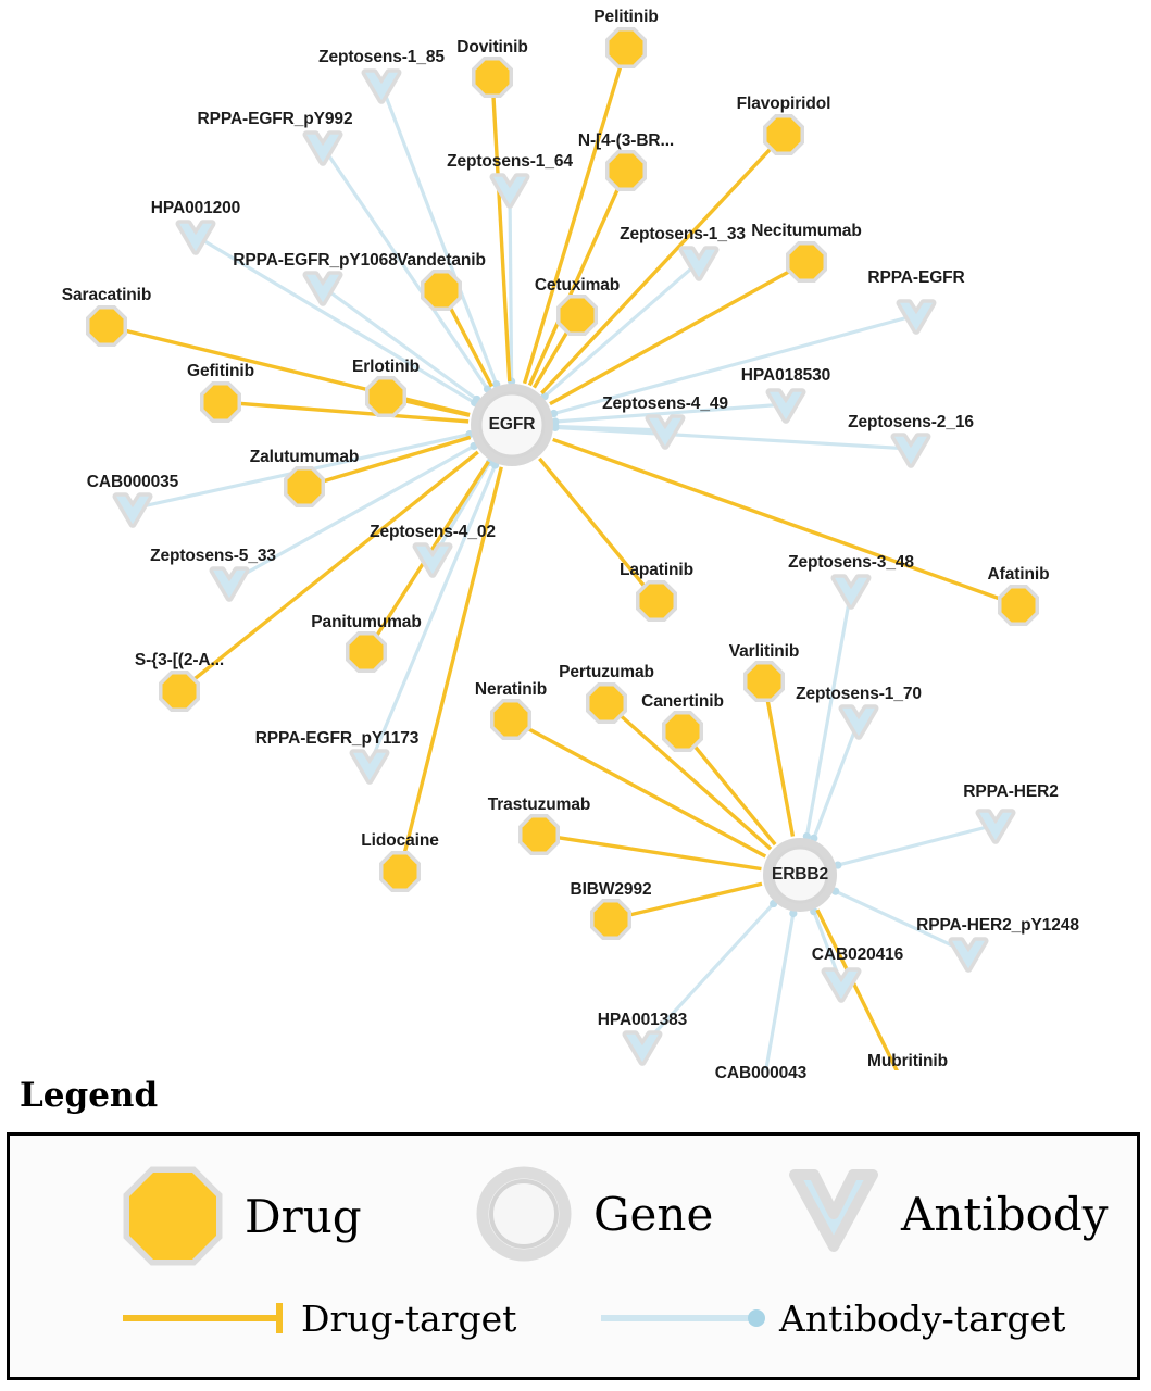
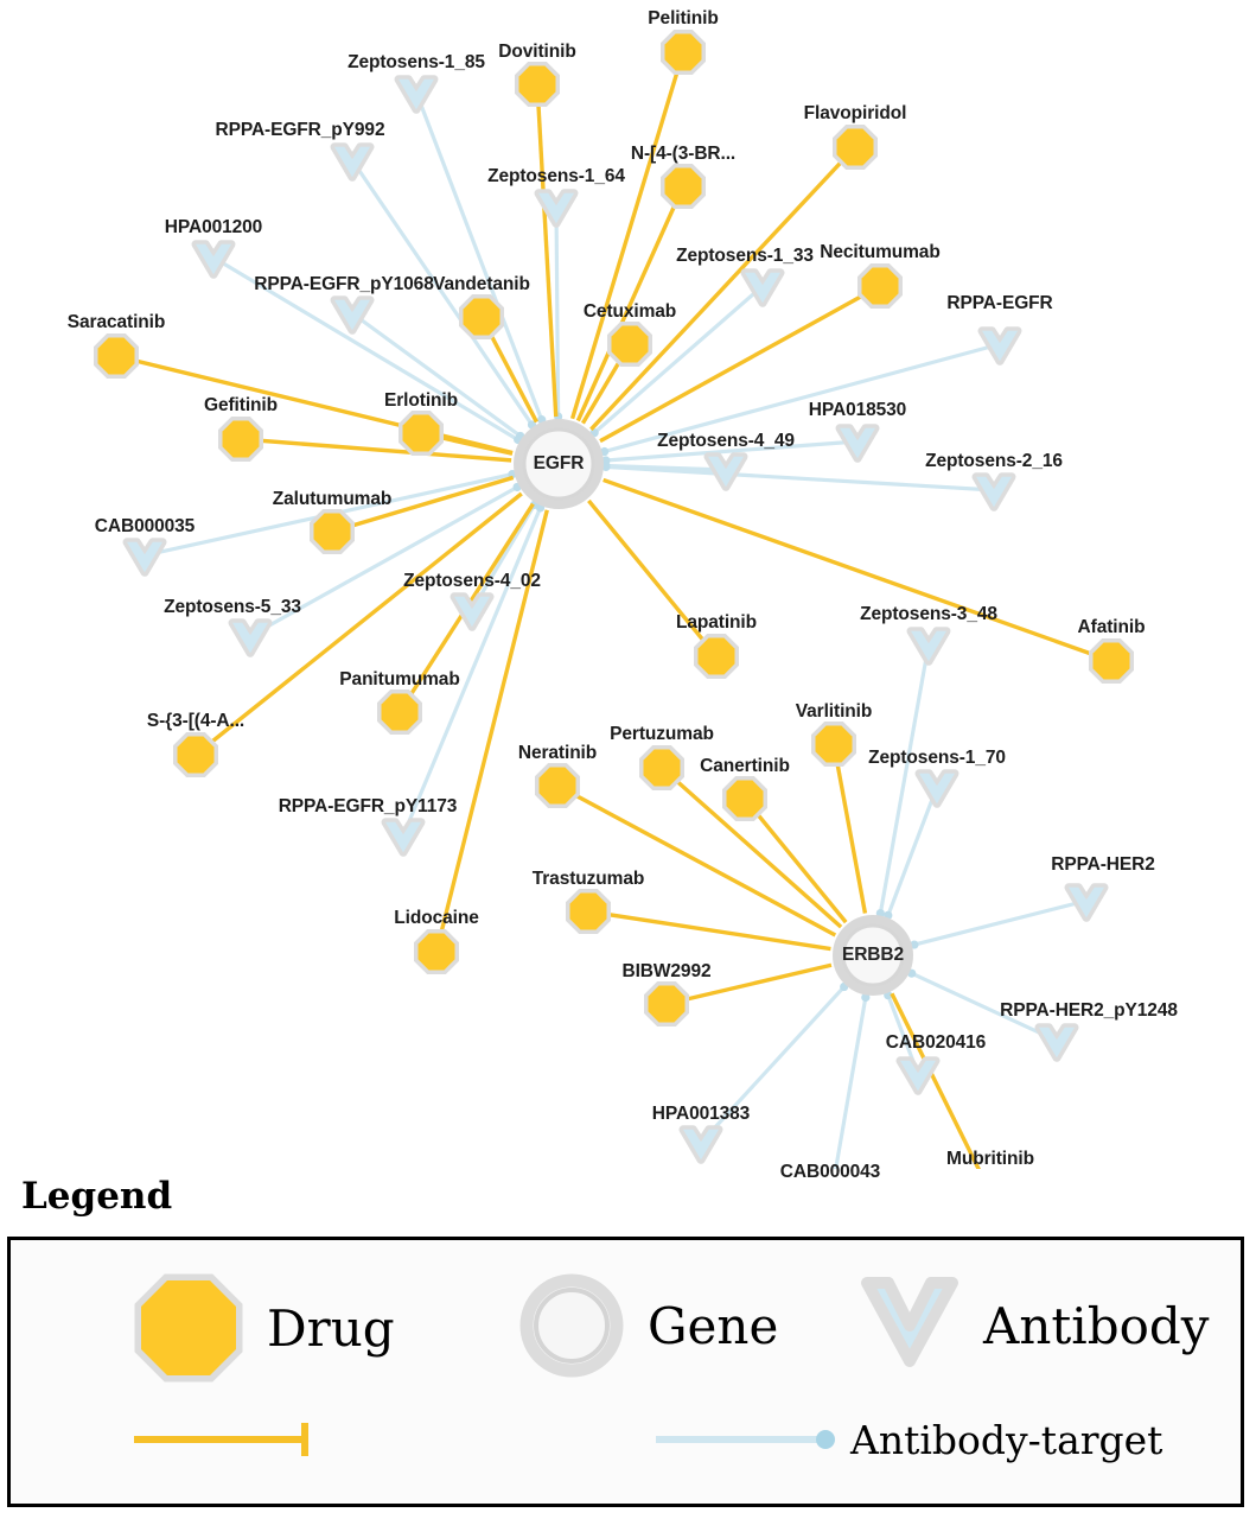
  Zeptosens-1_85
  RPPA-EGFR_pY992
  Zeptosens-1_64
  HPA001200
  Zeptosens-1_33
  RPPA-EGFR_pY1068
  RPPA-EGFR
  HPA018530
  Zeptosens-4_49
  Zeptosens-2_16
  CAB000035
  Zeptosens-4_02
  Zeptosens-5_33
  Zeptosens-3_48
  Zeptosens-1_70
  RPPA-EGFR_pY1173
  RPPA-HER2
  RPPA-HER2_pY1248
  CAB020416
  HPA001383
  CAB000043
  Pelitinib
  Dovitinib
  Flavopiridol
  N-[4-(3-BR...
  Necitumumab
  Vandetanib
  Cetuximab
  Saracatinib
  Erlotinib
  Gefitinib
  Zalutumumab
  Lapatinib
  Afatinib
  Varlitinib
  Panitumumab
- S-{3-[(2-A...
+ S-{3-[(4-A...
  Pertuzumab
  Canertinib
  Neratinib
  Trastuzumab
  Lidocaine
  BIBW2992
  Mubritinib
  EGFR
  ERBB2
  Legend
  Drug
  Gene
  Antibody
- Drug-target
  Antibody-target
